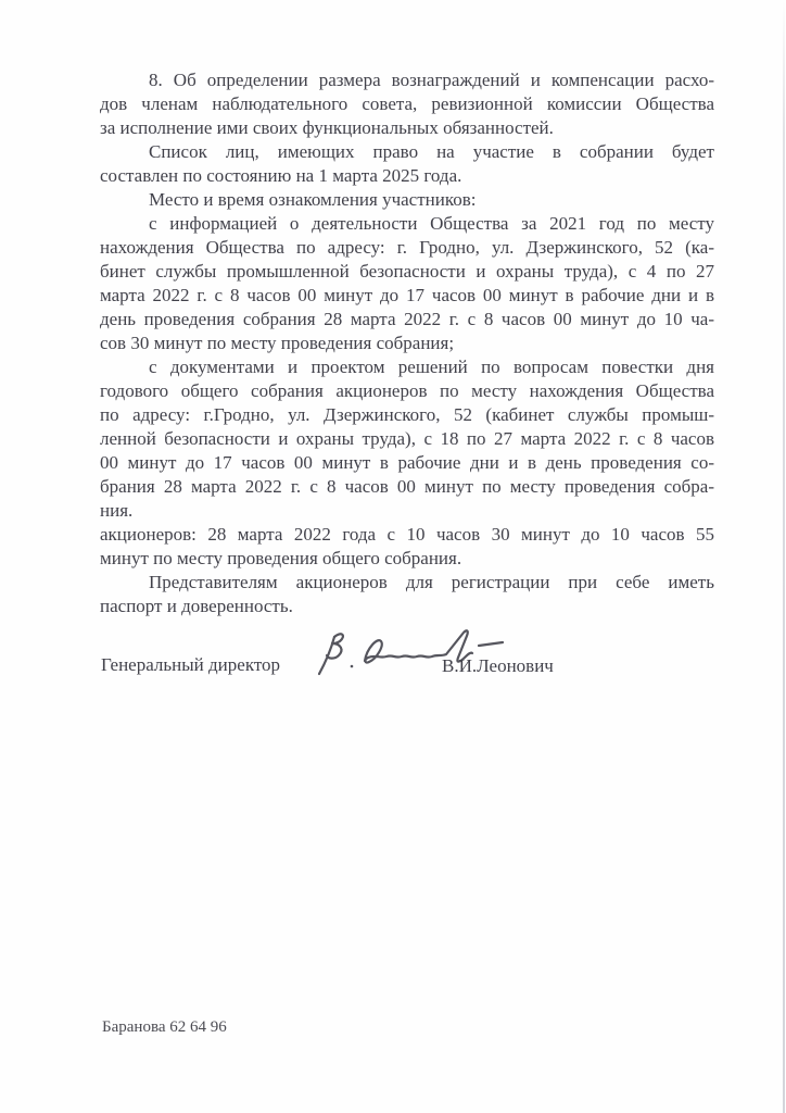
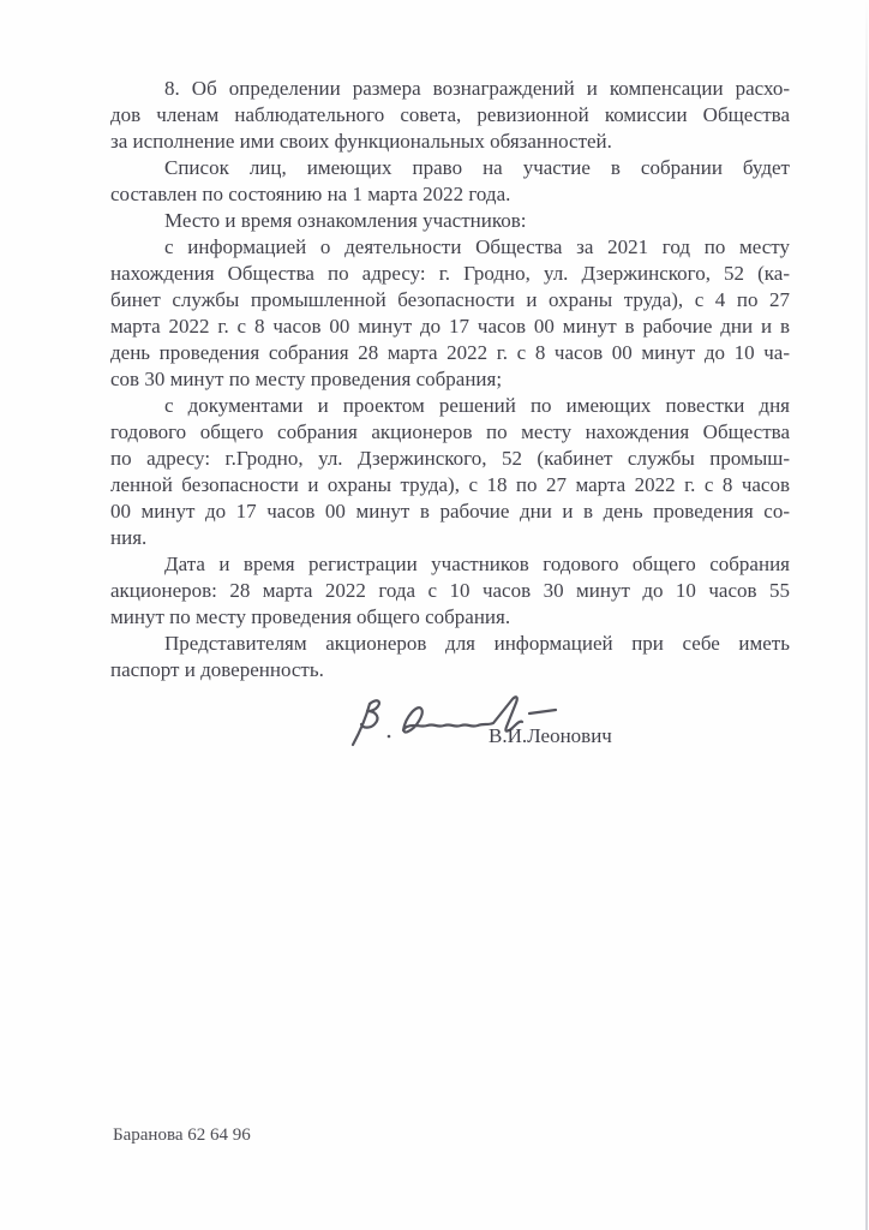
  8. Об определении размера вознаграждений и компенсации расхо-
  дов членам наблюдательного совета, ревизионной комиссии Общества
  за исполнение ими своих функциональных обязанностей.
  Список лиц, имеющих право на участие в собрании будет
- составлен по состоянию на 1 марта 2025 года.
+ составлен по состоянию на 1 марта 2022 года.
  Место и время ознакомления участников:
  с информацией о деятельности Общества за 2021 год по месту
  нахождения Общества по адресу: г. Гродно, ул. Дзержинского, 52 (ка-
  бинет службы промышленной безопасности и охраны труда), с 4 по 27
  марта 2022 г. с 8 часов 00 минут до 17 часов 00 минут в рабочие дни и в
  день проведения собрания 28 марта 2022 г. с 8 часов 00 минут до 10 ча-
  сов 30 минут по месту проведения собрания;
- с документами и проектом решений по вопросам повестки дня
+ с документами и проектом решений по имеющих повестки дня
  годового общего собрания акционеров по месту нахождения Общества
  по адресу: г.Гродно, ул. Дзержинского, 52 (кабинет службы промыш-
  ленной безопасности и охраны труда), с 18 по 27 марта 2022 г. с 8 часов
  00 минут до 17 часов 00 минут в рабочие дни и в день проведения со-
- брания 28 марта 2022 г. с 8 часов 00 минут по месту проведения собра-
  ния.
+ Дата и время регистрации участников годового общего собрания
  акционеров: 28 марта 2022 года с 10 часов 30 минут до 10 часов 55
  минут по месту проведения общего собрания.
- Представителям акционеров для регистрации при себе иметь
+ Представителям акционеров для информацией при себе иметь
  паспорт и доверенность.
- Генеральный директор
  В.И.Леонович
  Баранова 62 64 96
